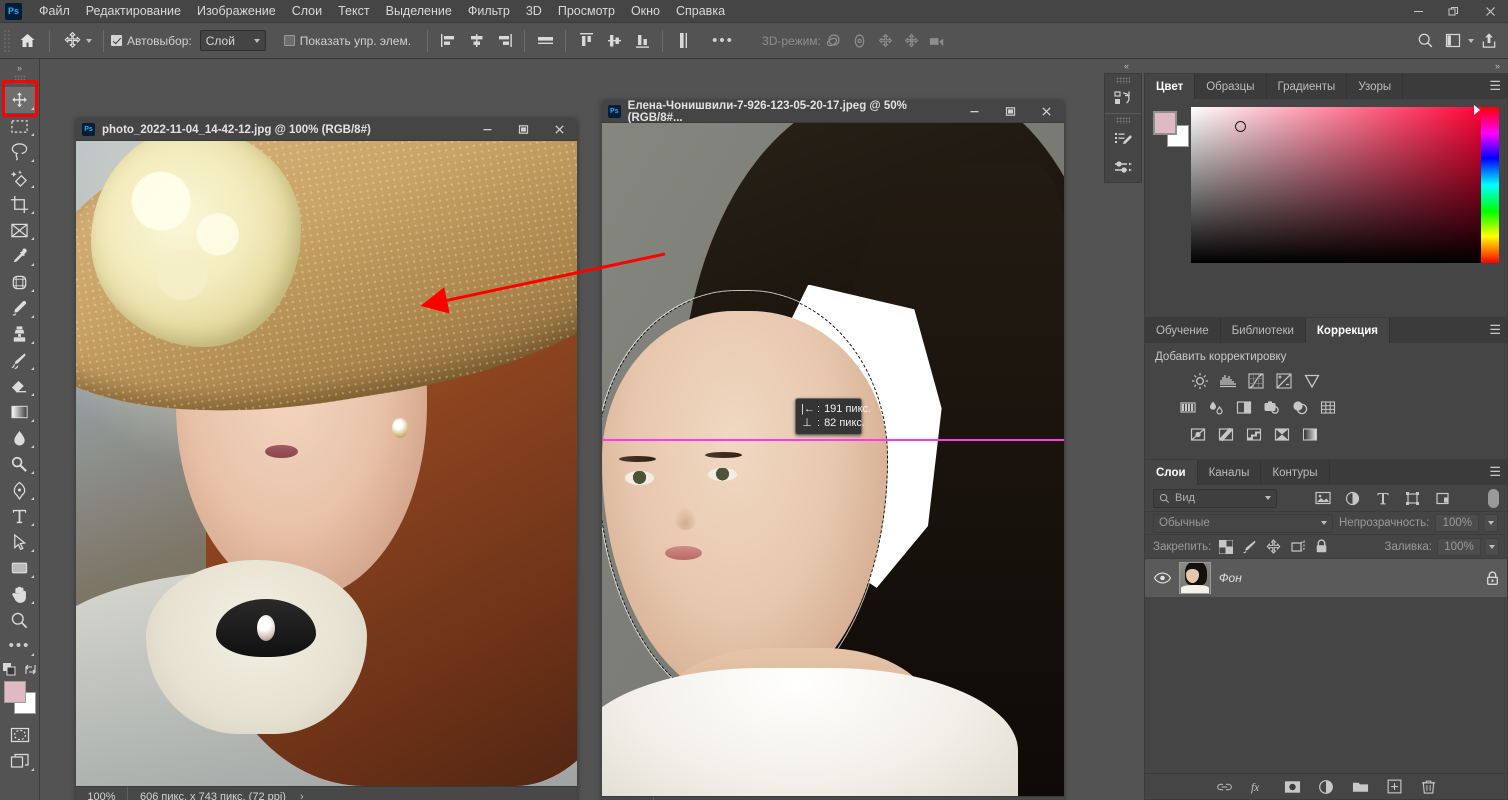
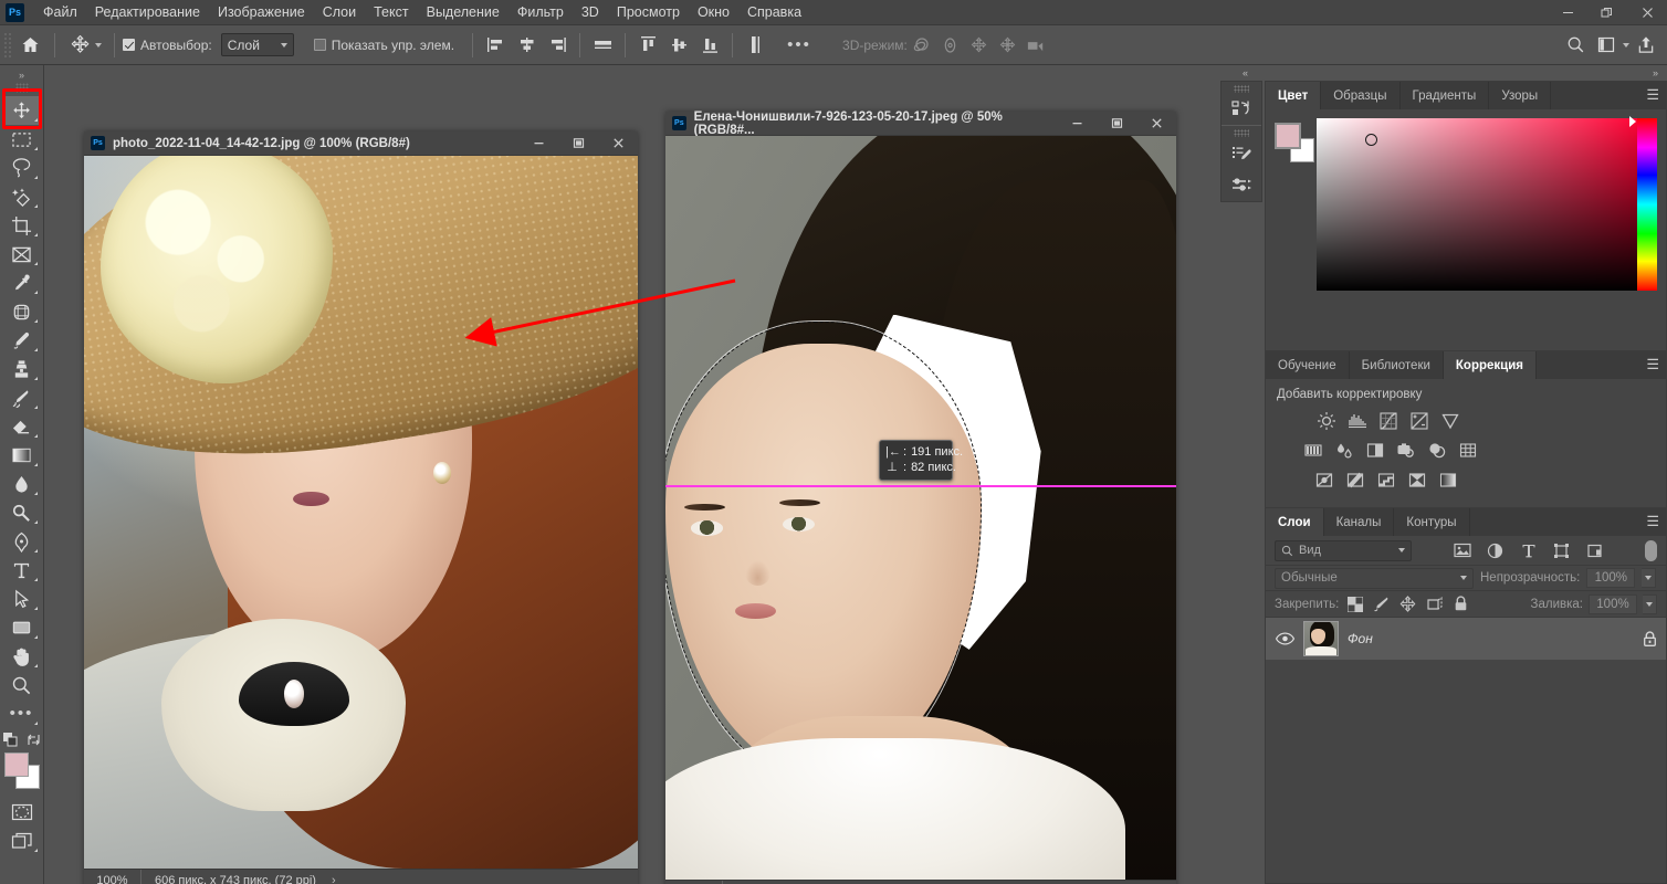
  Ps
  Файл
  Редактирование
  Изображение
  Слои
  Текст
  Выделение
  Фильтр
  3D
  Просмотр
  Окно
  Справка
  Автовыбор:
  Слой
  Показать упр. элем.
  •••
  3D-режим:
  »
  •••
  photo_2022-11-04_14-42-12.jpg @ 100% (RGB/8#)
  100%
  606 пикс. x 743 пикс. (72 ppi)
  ›
  Елена-Чонишвили-7-926-123-05-20-17.jpeg @ 50% (RGB/8#...
  |←
  :
  ⊥
  :
  82 пик
  «
  »
  Цвет
  Образцы
  Градиенты
  Узоры
  ☰
  Обучение
  Библиотеки
  Коррекция
  ☰
  Добавить корректировку
  Слои
  Каналы
  Контуры
  ☰
  Вид
  Обычные
  Непрозрачность:
  100%
  Закрепить:
  Заливка:
  100%
  Фон
- fx
